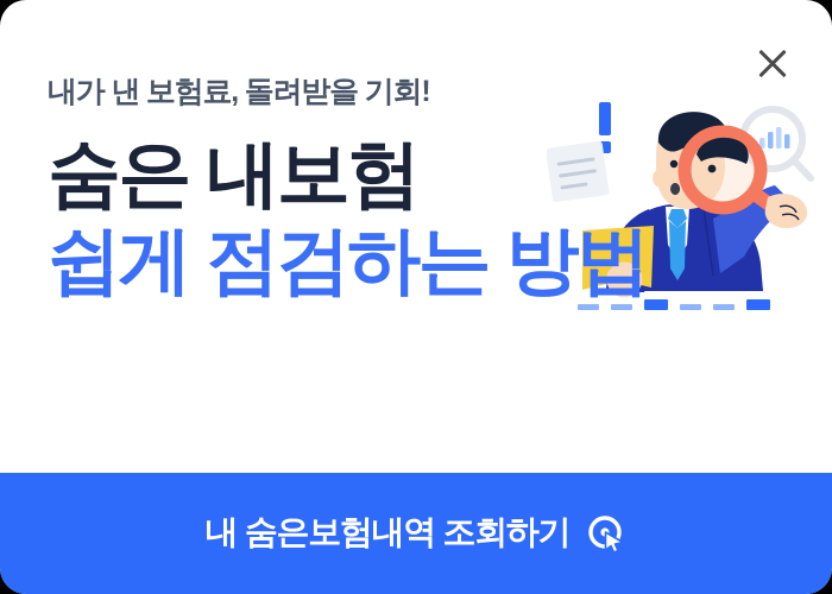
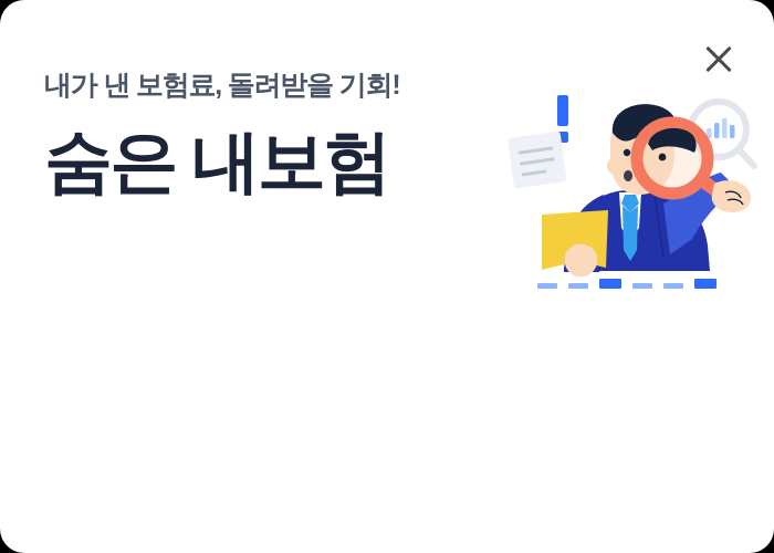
  내가 낸 보험료, 돌려받을 기회!
  숨은 내보험
- 쉽게 점검하는 방법
- 내 숨은보험내역 조회하기
